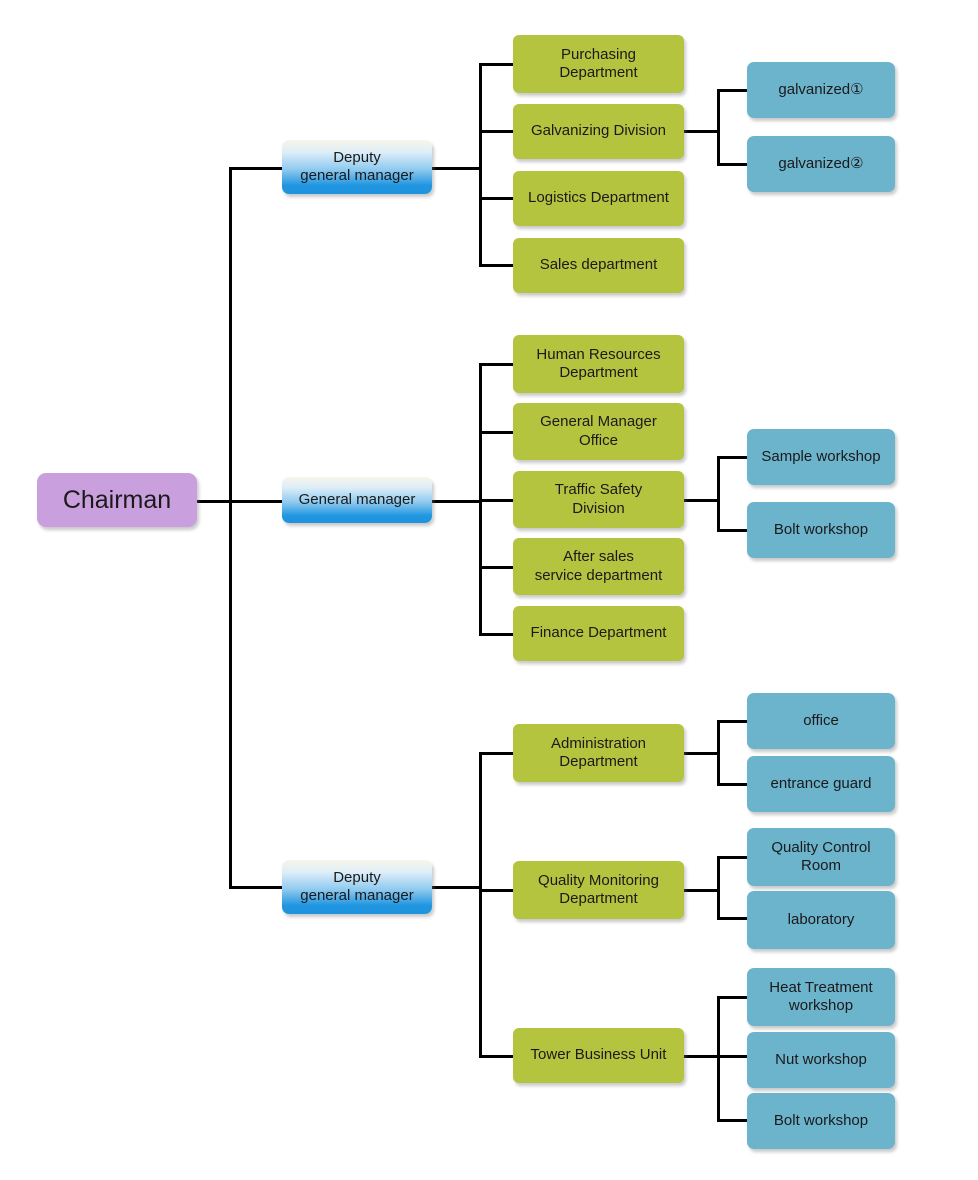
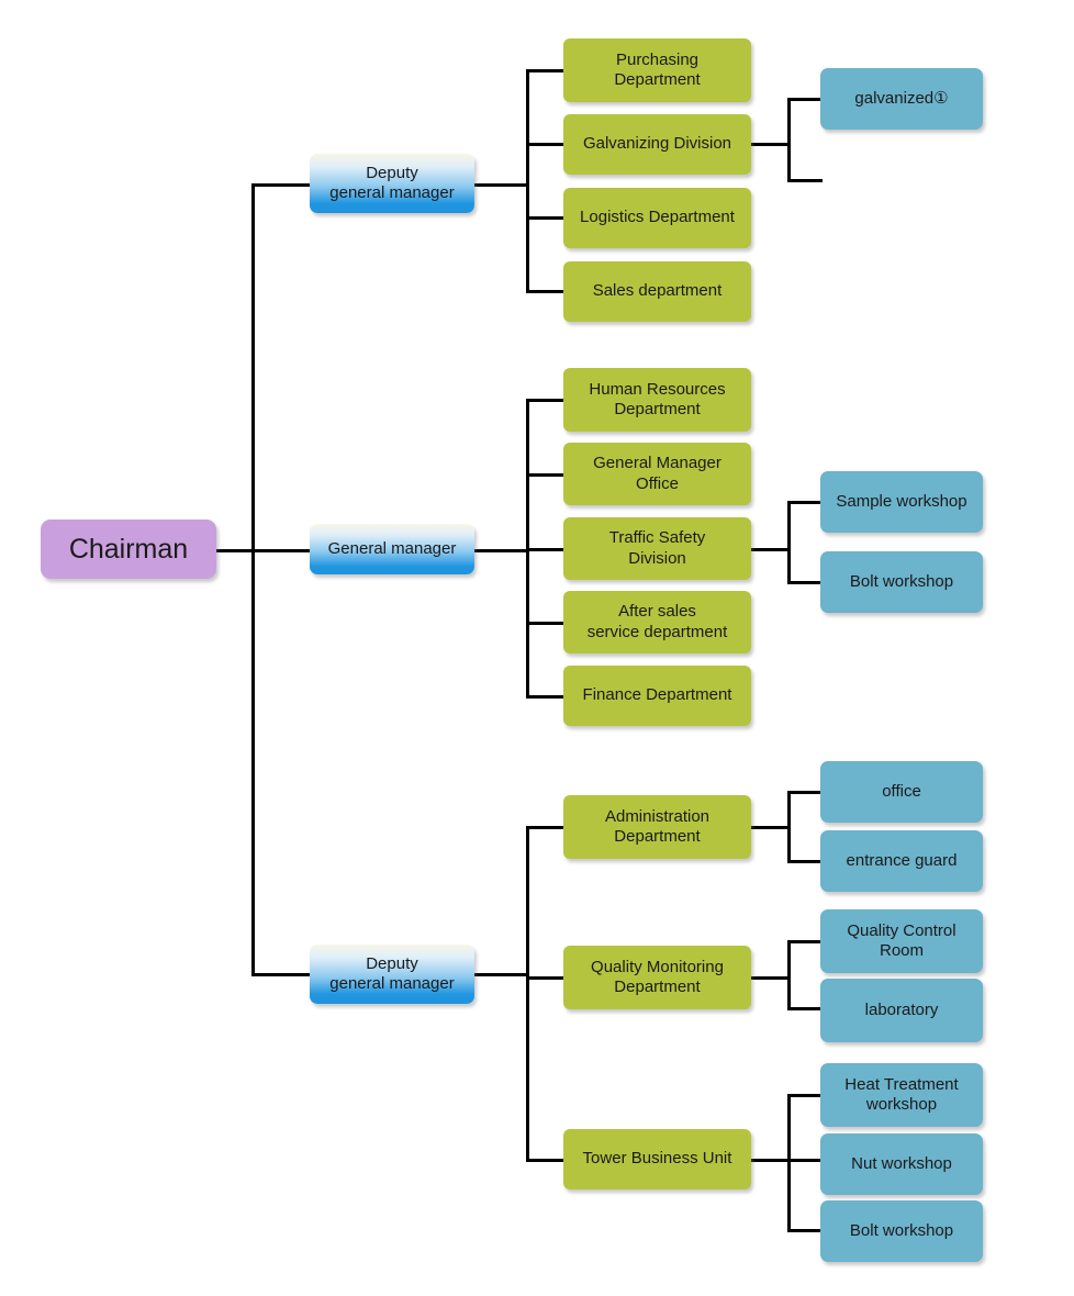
  Chairman
  Deputy
  general manager
  General manager
  Deputy
  general manager
  Purchasing
  Department
  Galvanizing Division
  Logistics Department
  Sales department
  galvanized①
- galvanized②
  Human Resources
  Department
  General Manager
  Office
  Traffic Safety
  Division
  After sales
  service department
  Finance Department
  Sample workshop
  Bolt workshop
  Administration
  Department
  Quality Monitoring
  Department
  Tower Business Unit
  office
  entrance guard
  Quality Control
  Room
  laboratory
  Heat Treatment
  workshop
  Nut workshop
  Bolt workshop
